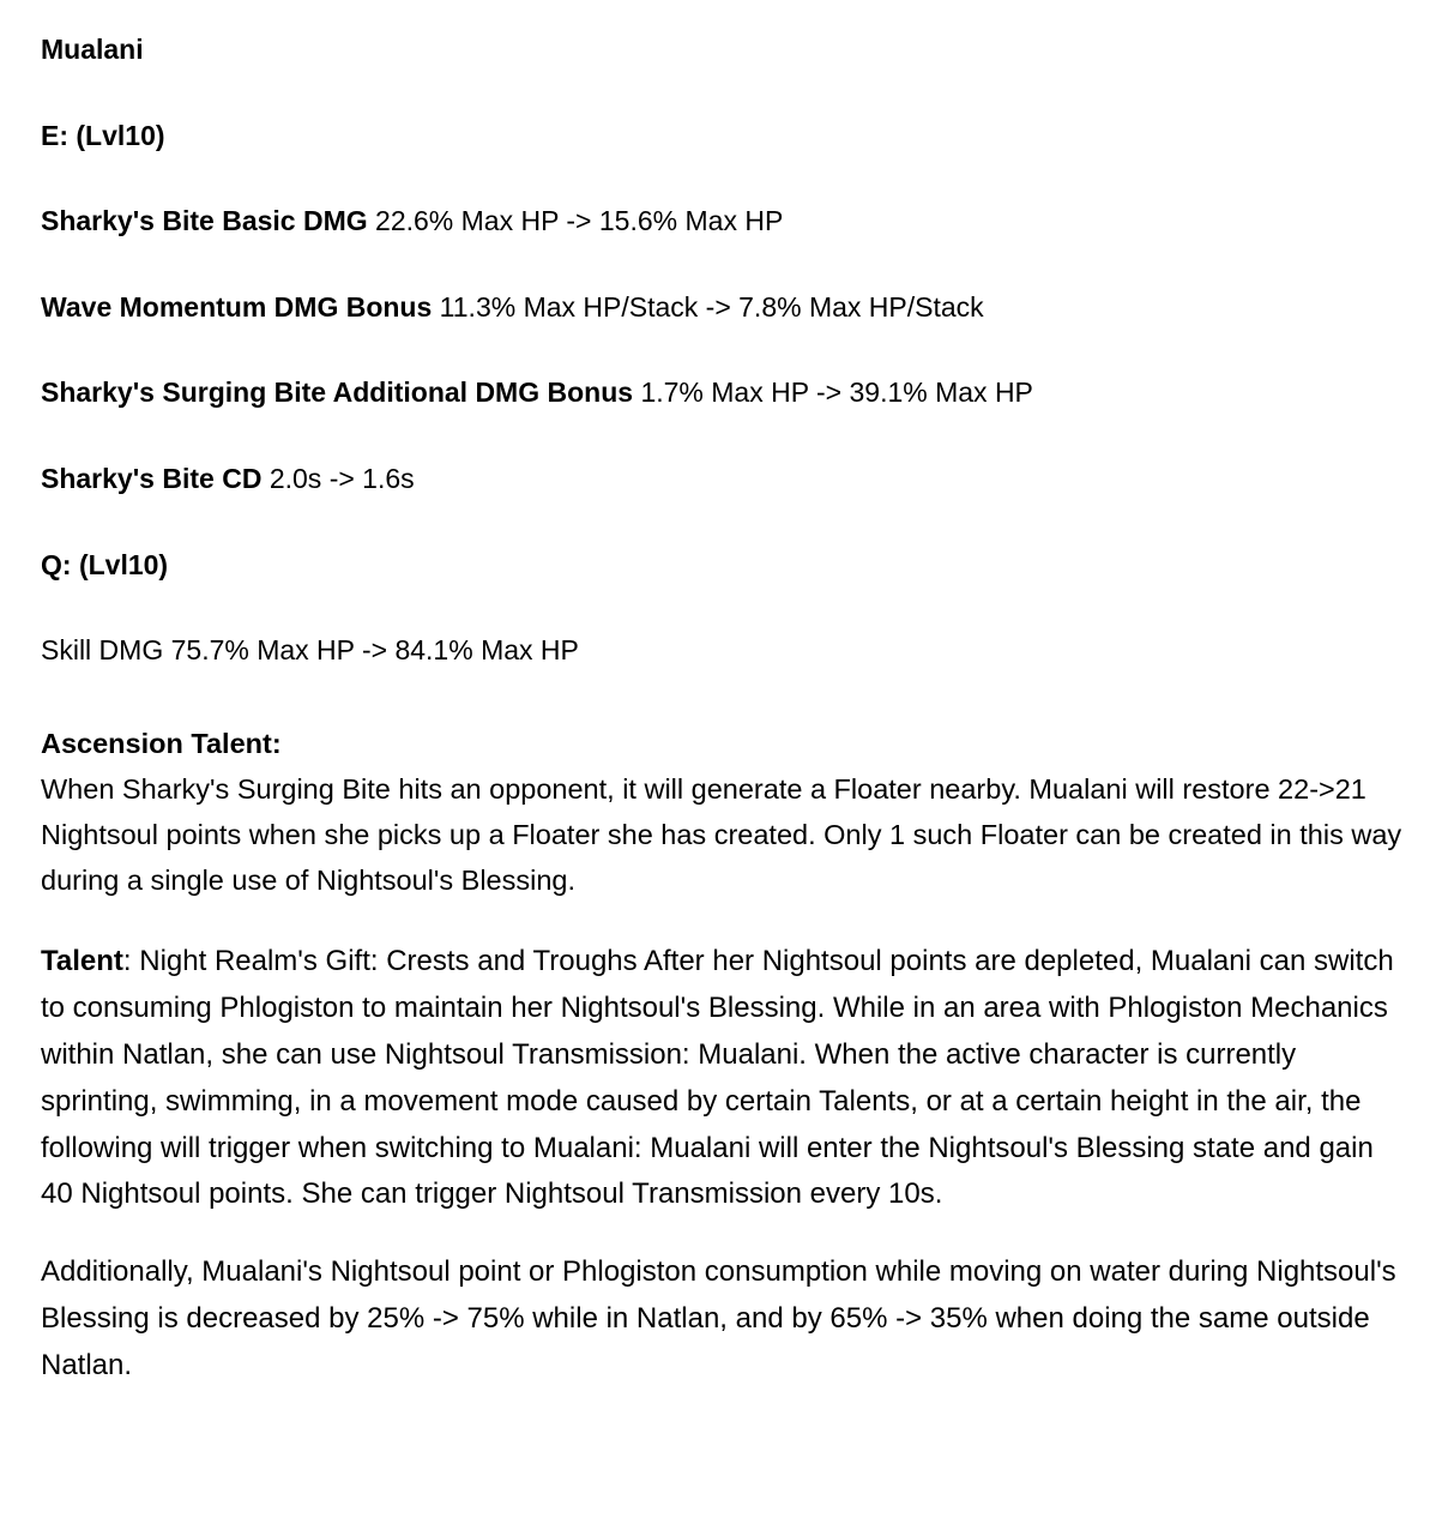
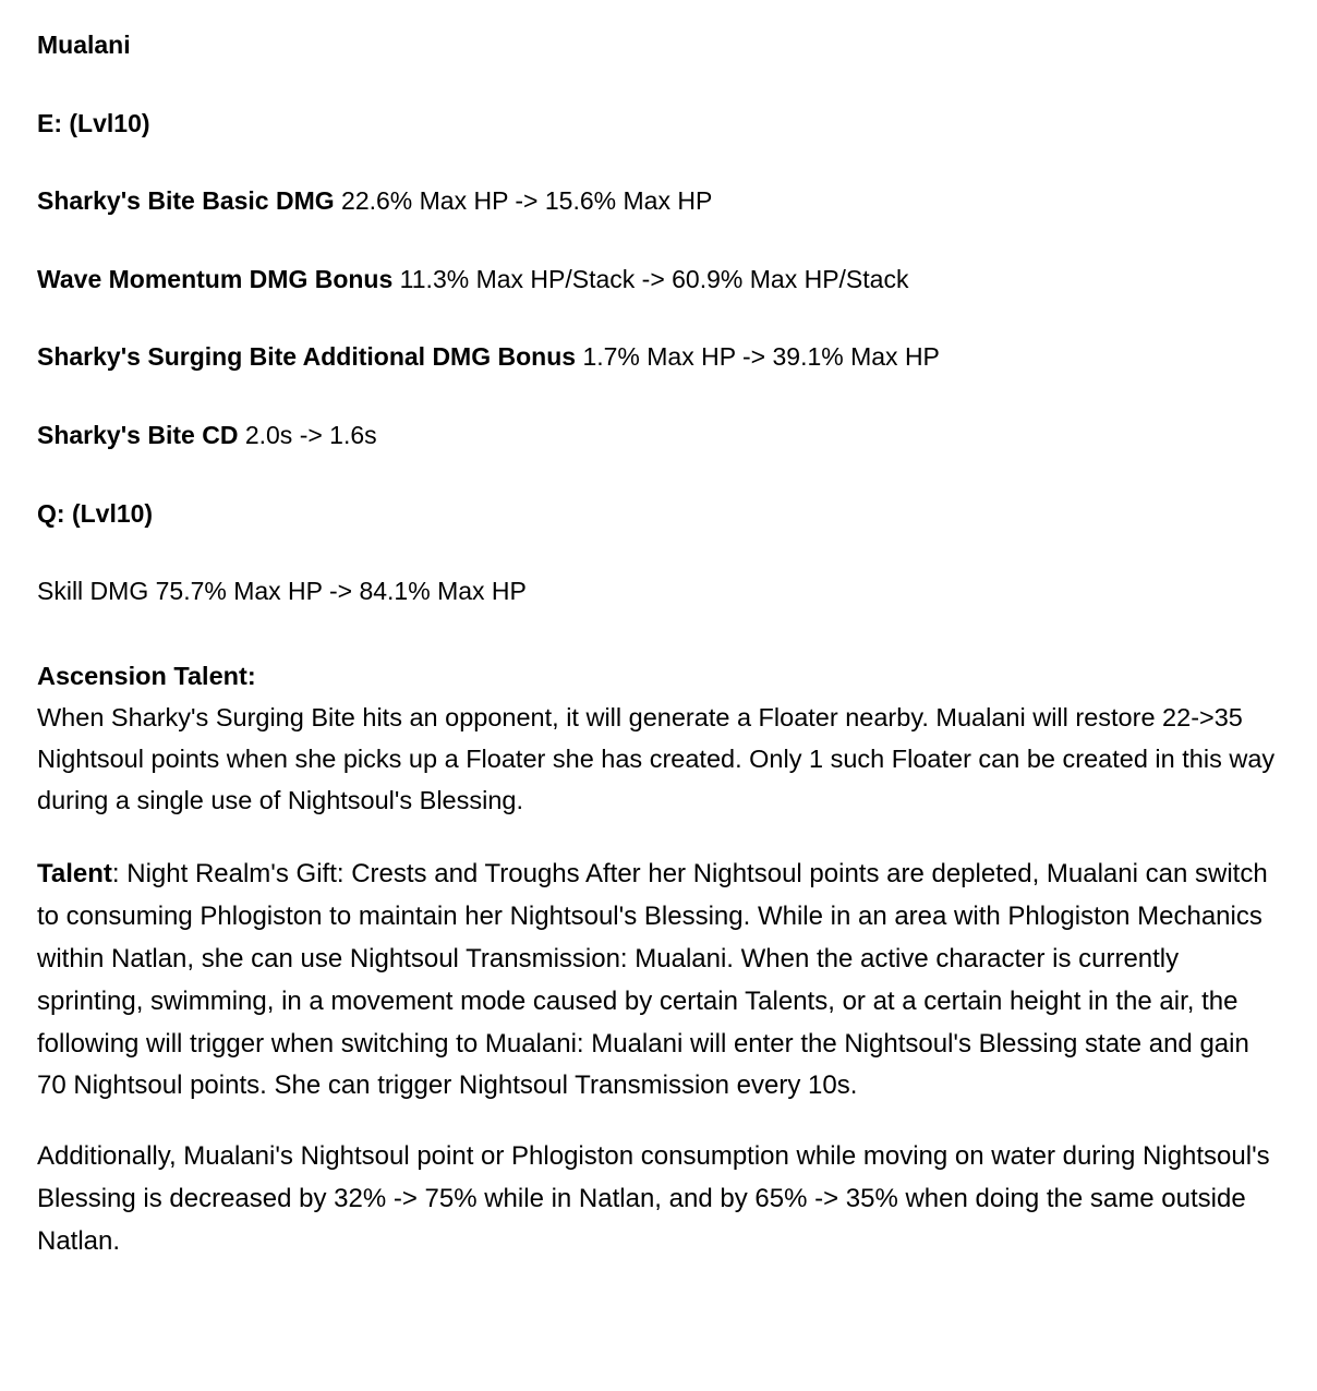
  Mualani
  E: (Lvl10)
  Sharky's Bite Basic DMG 22.6% Max HP -> 15.6% Max HP
- Wave Momentum DMG Bonus 11.3% Max HP/Stack -> 7.8% Max HP/Stack
+ Wave Momentum DMG Bonus 11.3% Max HP/Stack -> 60.9% Max HP/Stack
  Sharky's Surging Bite Additional DMG Bonus 1.7% Max HP -> 39.1% Max HP
  Sharky's Bite CD 2.0s -> 1.6s
  Q: (Lvl10)
  Skill DMG 75.7% Max HP -> 84.1% Max HP
  Ascension Talent:
- When Sharky's Surging Bite hits an opponent, it will generate a Floater nearby. Mualani will restore 22->21 Nightsoul points when she picks up a Floater she has created. Only 1 such Floater can be created in this way during a single use of Nightsoul's Blessing.
+ When Sharky's Surging Bite hits an opponent, it will generate a Floater nearby. Mualani will restore 22->35 Nightsoul points when she picks up a Floater she has created. Only 1 such Floater can be created in this way during a single use of Nightsoul's Blessing.
- Talent: Night Realm's Gift: Crests and Troughs After her Nightsoul points are depleted, Mualani can switch to consuming Phlogiston to maintain her Nightsoul's Blessing. While in an area with Phlogiston Mechanics within Natlan, she can use Nightsoul Transmission: Mualani. When the active character is currently sprinting, swimming, in a movement mode caused by certain Talents, or at a certain height in the air, the following will trigger when switching to Mualani: Mualani will enter the Nightsoul's Blessing state and gain 40 Nightsoul points. She can trigger Nightsoul Transmission every 10s.
+ Talent: Night Realm's Gift: Crests and Troughs After her Nightsoul points are depleted, Mualani can switch to consuming Phlogiston to maintain her Nightsoul's Blessing. While in an area with Phlogiston Mechanics within Natlan, she can use Nightsoul Transmission: Mualani. When the active character is currently sprinting, swimming, in a movement mode caused by certain Talents, or at a certain height in the air, the following will trigger when switching to Mualani: Mualani will enter the Nightsoul's Blessing state and gain 70 Nightsoul points. She can trigger Nightsoul Transmission every 10s.
- Additionally, Mualani's Nightsoul point or Phlogiston consumption while moving on water during Nightsoul's Blessing is decreased by 25% -> 75% while in Natlan, and by 65% -> 35% when doing the same outside Natlan.
+ Additionally, Mualani's Nightsoul point or Phlogiston consumption while moving on water during Nightsoul's Blessing is decreased by 32% -> 75% while in Natlan, and by 65% -> 35% when doing the same outside Natlan.
